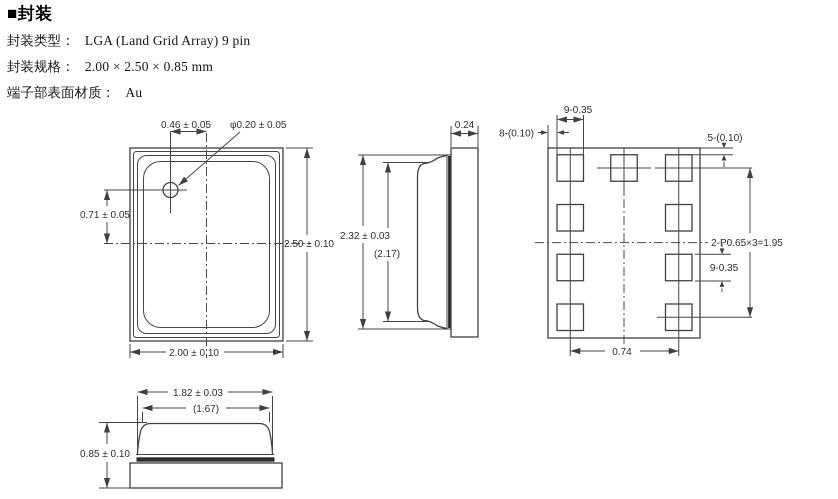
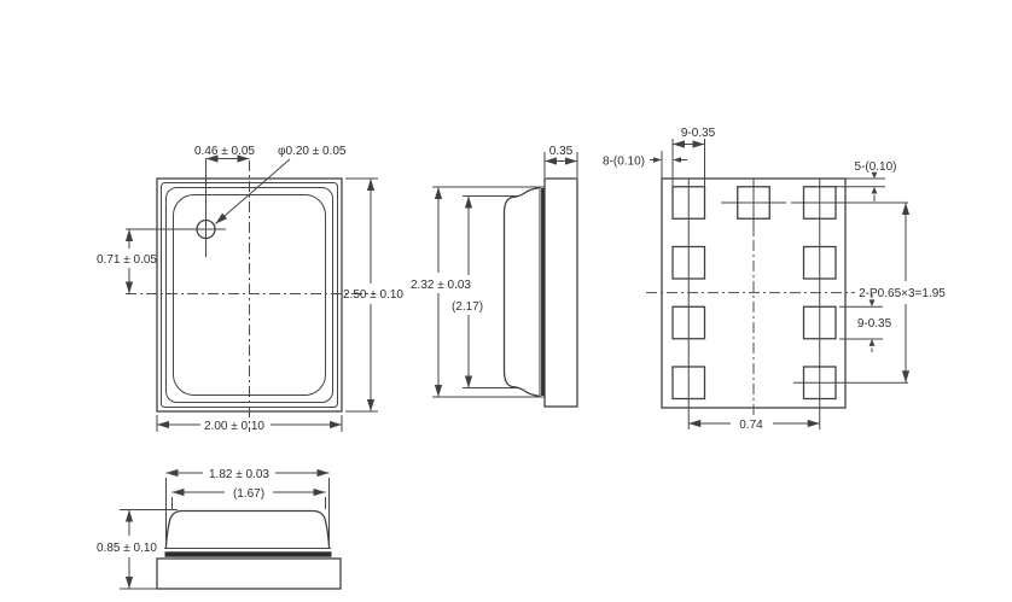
- ■封装
- 封装类型： LGA (Land Grid Array) 9 pin
- 封装规格： 2.00 × 2.50 × 0.85 mm
- 端子部表面材质： Au
  0.46 ± 0.05
  φ0.20 ± 0.05
  0.71 ± 0.05
  2.50 ± 0.10
  2.00 ± 0.10
- 0.24
+ 0.35
  2.32 ± 0.03
  (2.17)
  9-0.35
  8-(0.10)
  5-(0.10)
  2-P0.65×3=1.95
  9-0.35
  0.74
  1.82 ± 0.03
  (1.67)
  0.85 ± 0.10
